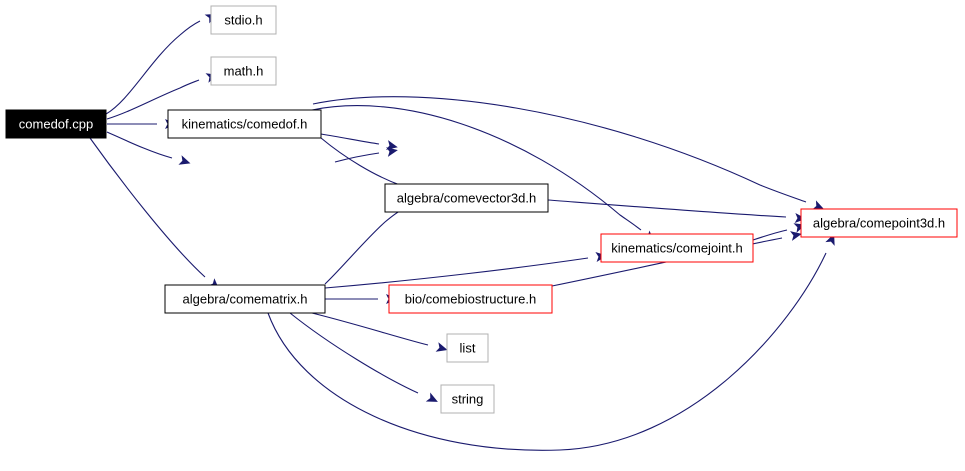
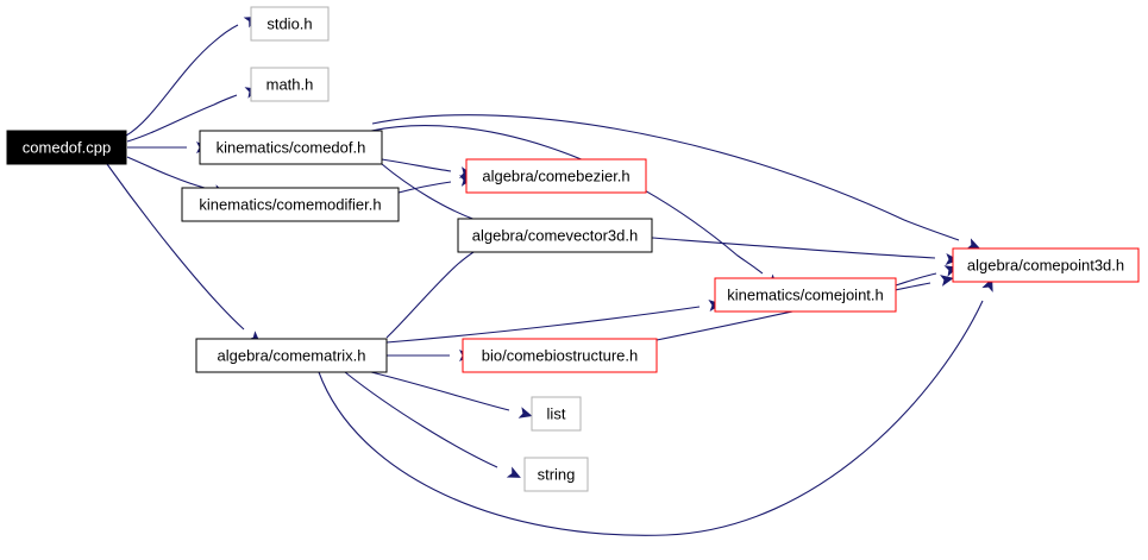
  comedof.cpp
  stdio.h
  math.h
  kinematics/comedof.h
+ kinematics/comemodifier.h
+ algebra/comebezier.h
  algebra/comevector3d.h
  kinematics/comejoint.h
  algebra/comepoint3d.h
  algebra/comematrix.h
  bio/comebiostructure.h
  list
  string
